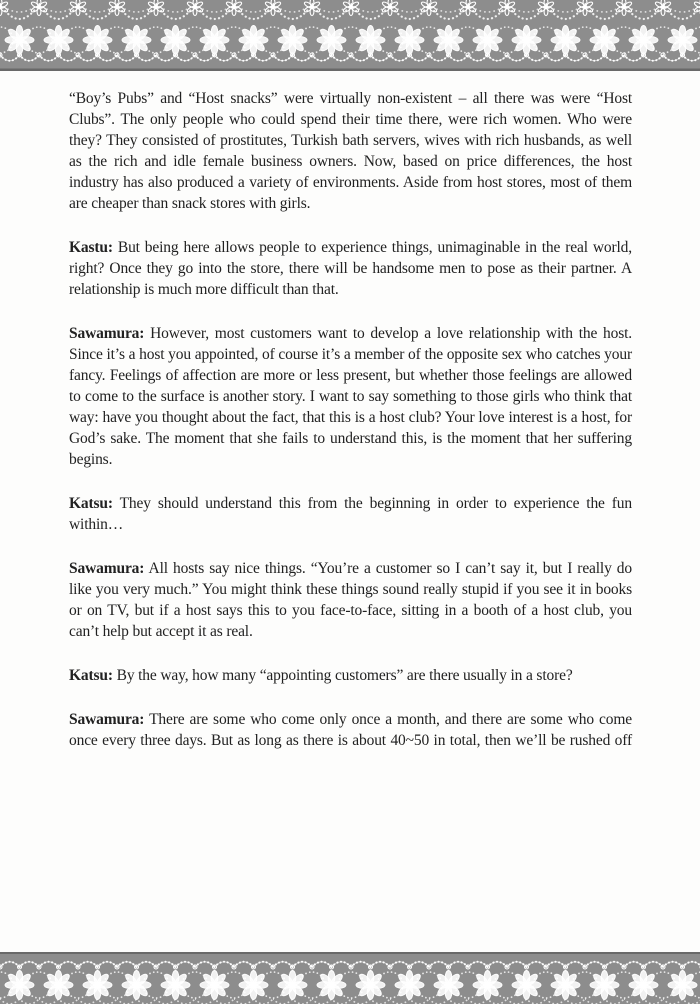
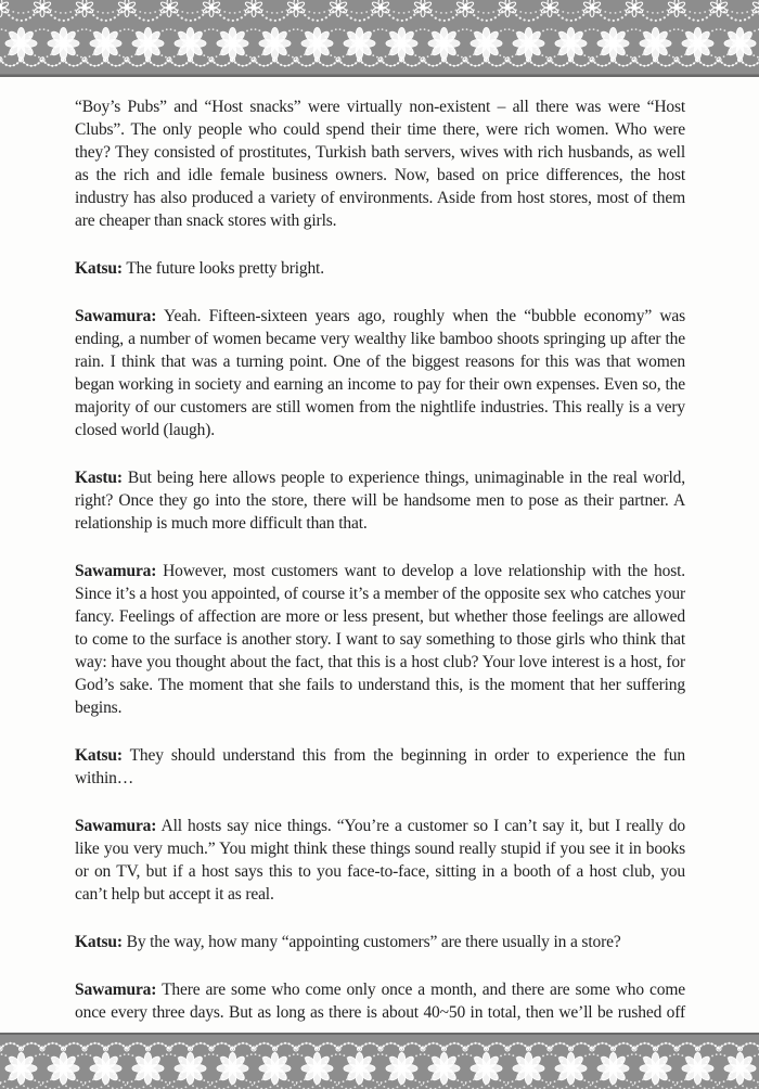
  “Boy’s Pubs” and “Host snacks” were virtually non-existent – all there was were “Host Clubs”. The only people who could spend their time there, were rich women. Who were they? They consisted of prostitutes, Turkish bath servers, wives with rich husbands, as well as the rich and idle female business owners. Now, based on price differences, the host industry has also produced a variety of environments. Aside from host stores, most of them are cheaper than snack stores with girls.
+ Katsu: The future looks pretty bright.
+ Sawamura: Yeah. Fifteen-sixteen years ago, roughly when the “bubble economy” was ending, a number of women became very wealthy like bamboo shoots springing up after the rain. I think that was a turning point. One of the biggest reasons for this was that women began working in society and earning an income to pay for their own expenses. Even so, the majority of our customers are still women from the nightlife industries. This really is a very closed world (laugh).
  Kastu: But being here allows people to experience things, unimaginable in the real world, right? Once they go into the store, there will be handsome men to pose as their partner. A relationship is much more difficult than that.
  Sawamura: However, most customers want to develop a love relationship with the host. Since it’s a host you appointed, of course it’s a member of the opposite sex who catches your fancy. Feelings of affection are more or less present, but whether those feelings are allowed to come to the surface is another story. I want to say something to those girls who think that way: have you thought about the fact, that this is a host club? Your love interest is a host, for God’s sake. The moment that she fails to understand this, is the moment that her suffering begins.
  Katsu: They should understand this from the beginning in order to experience the fun within…
  Sawamura: All hosts say nice things. “You’re a customer so I can’t say it, but I really do like you very much.” You might think these things sound really stupid if you see it in books or on TV, but if a host says this to you face-to-face, sitting in a booth of a host club, you can’t help but accept it as real.
  Katsu: By the way, how many “appointing customers” are there usually in a store?
  Sawamura: There are some who come only once a month, and there are some who come once every three days. But as long as there is about 40~50 in total, then we’ll be rushed off
